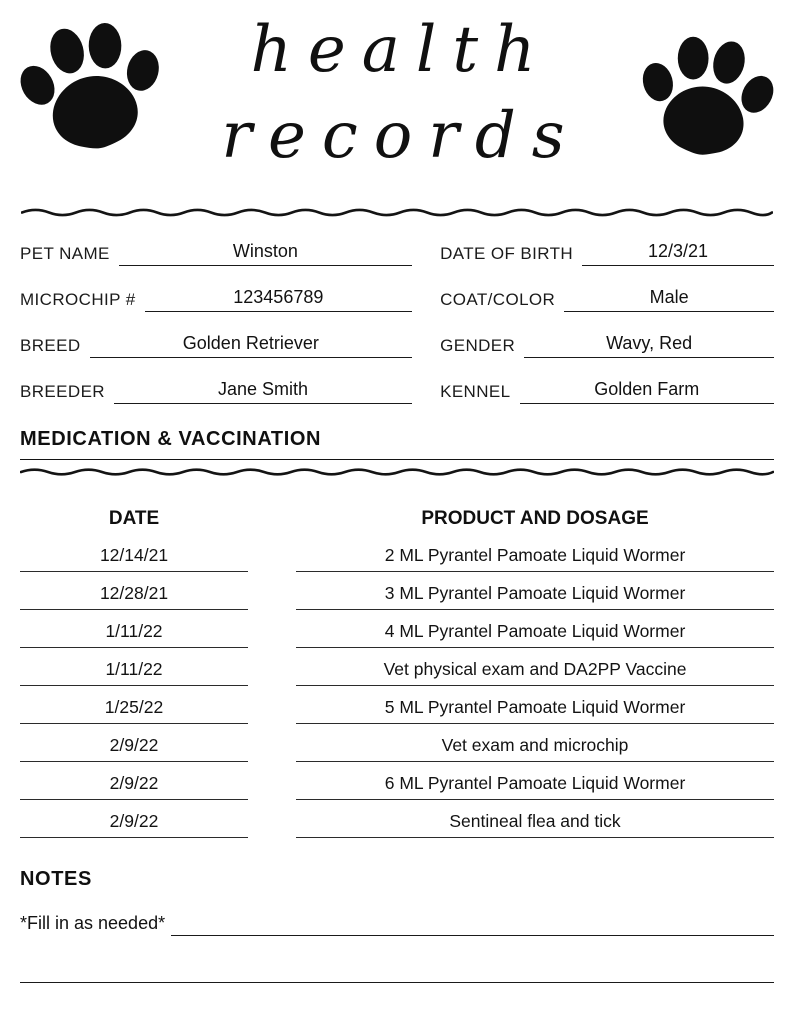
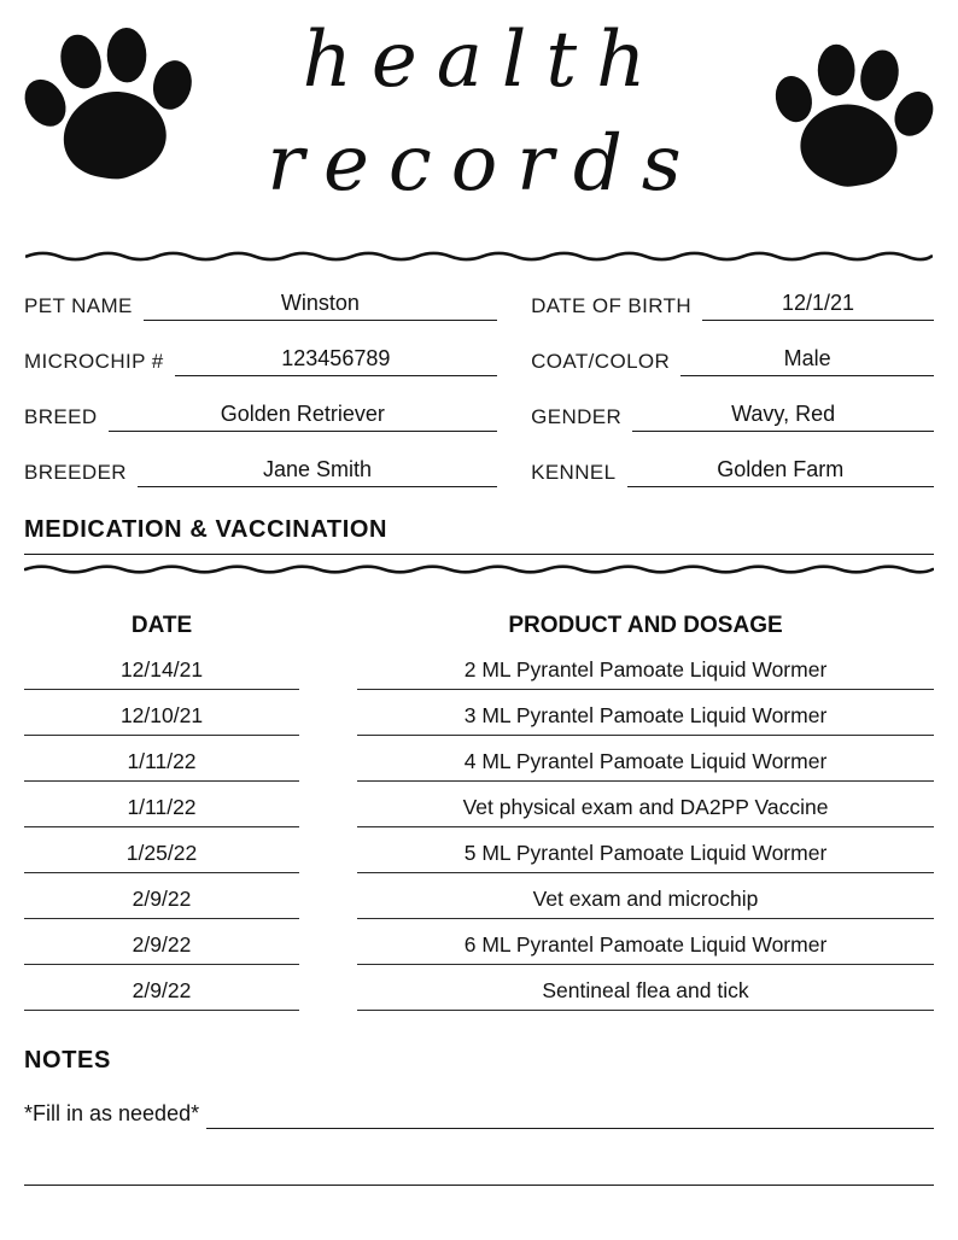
  health
  records
  PET NAME
  Winston
  DATE OF BIRTH
- 12/3/21
+ 12/1/21
  MICROCHIP #
  123456789
  COAT/COLOR
  Male
  BREED
  Golden Retriever
  GENDER
  Wavy, Red
  BREEDER
  Jane Smith
  KENNEL
  Golden Farm
  MEDICATION & VACCINATION
  DATE
  PRODUCT AND DOSAGE
  12/14/21
  2 ML Pyrantel Pamoate Liquid Wormer
- 12/28/21
+ 12/10/21
  3 ML Pyrantel Pamoate Liquid Wormer
  1/11/22
  4 ML Pyrantel Pamoate Liquid Wormer
  1/11/22
  Vet physical exam and DA2PP Vaccine
  1/25/22
  5 ML Pyrantel Pamoate Liquid Wormer
  2/9/22
  Vet exam and microchip
  2/9/22
  6 ML Pyrantel Pamoate Liquid Wormer
  2/9/22
  Sentineal flea and tick
  NOTES
  *Fill in as needed*
